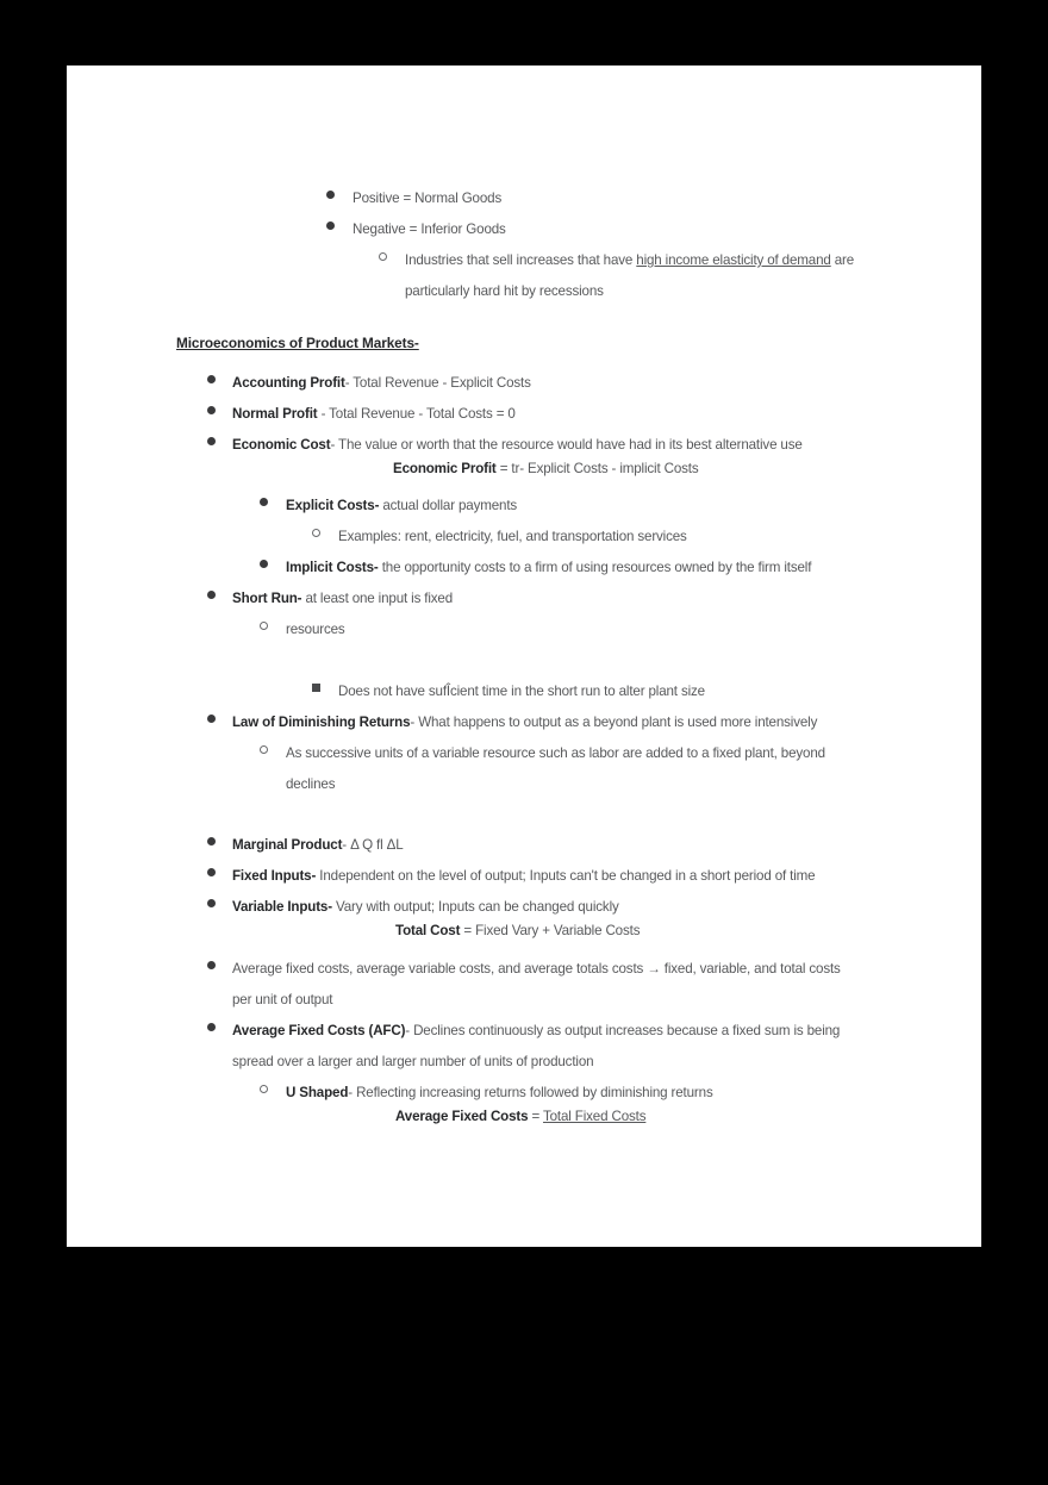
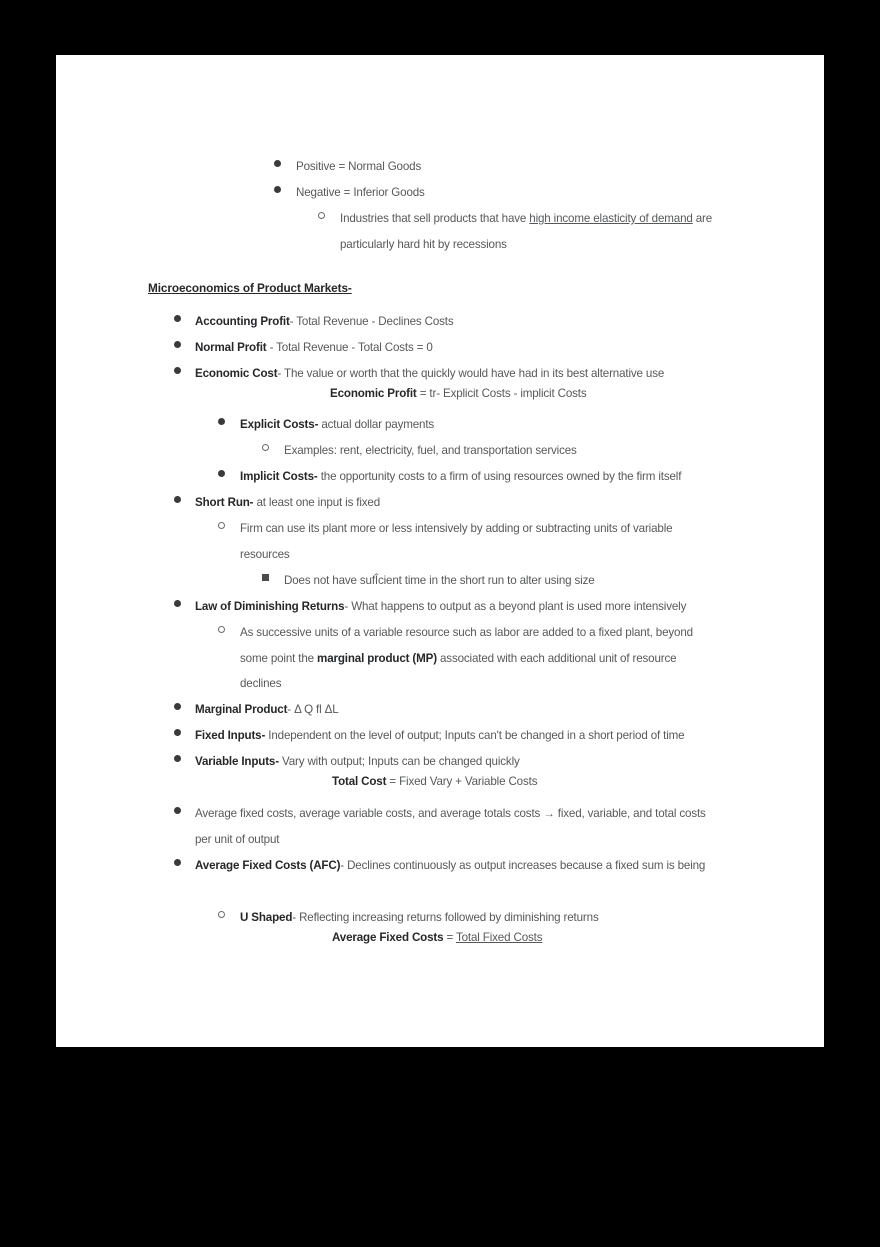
  Positive = Normal Goods
  Negative = Inferior Goods
- Industries that sell increases that have high income elasticity of demand are
+ Industries that sell products that have high income elasticity of demand are
  particularly hard hit by recessions
  Microeconomics of Product Markets-
- Accounting Profit- Total Revenue - Explicit Costs
+ Accounting Profit- Total Revenue - Declines Costs
  Normal Profit - Total Revenue - Total Costs = 0
- Economic Cost- The value or worth that the resource would have had in its best alternative use
+ Economic Cost- The value or worth that the quickly would have had in its best alternative use
  Economic Profit = tr- Explicit Costs - implicit Costs
  Explicit Costs- actual dollar payments
  Examples: rent, electricity, fuel, and transportation services
  Implicit Costs- the opportunity costs to a firm of using resources owned by the firm itself
  Short Run- at least one input is fixed
+ Firm can use its plant more or less intensively by adding or subtracting units of variable
  resources
- Does not have sufÎcient time in the short run to alter plant size
+ Does not have sufÎcient time in the short run to alter using size
  Law of Diminishing Returns- What happens to output as a beyond plant is used more intensively
  As successive units of a variable resource such as labor are added to a fixed plant, beyond
+ some point the marginal product (MP) associated with each additional unit of resource
  declines
  Marginal Product- Δ Q fl ΔL
  Fixed Inputs- Independent on the level of output; Inputs can't be changed in a short period of time
  Variable Inputs- Vary with output; Inputs can be changed quickly
  Total Cost = Fixed Vary + Variable Costs
  Average fixed costs, average variable costs, and average totals costs → fixed, variable, and total costs
  per unit of output
  Average Fixed Costs (AFC)- Declines continuously as output increases because a fixed sum is being
- spread over a larger and larger number of units of production
  U Shaped- Reflecting increasing returns followed by diminishing returns
  Average Fixed Costs = Total Fixed Costs
